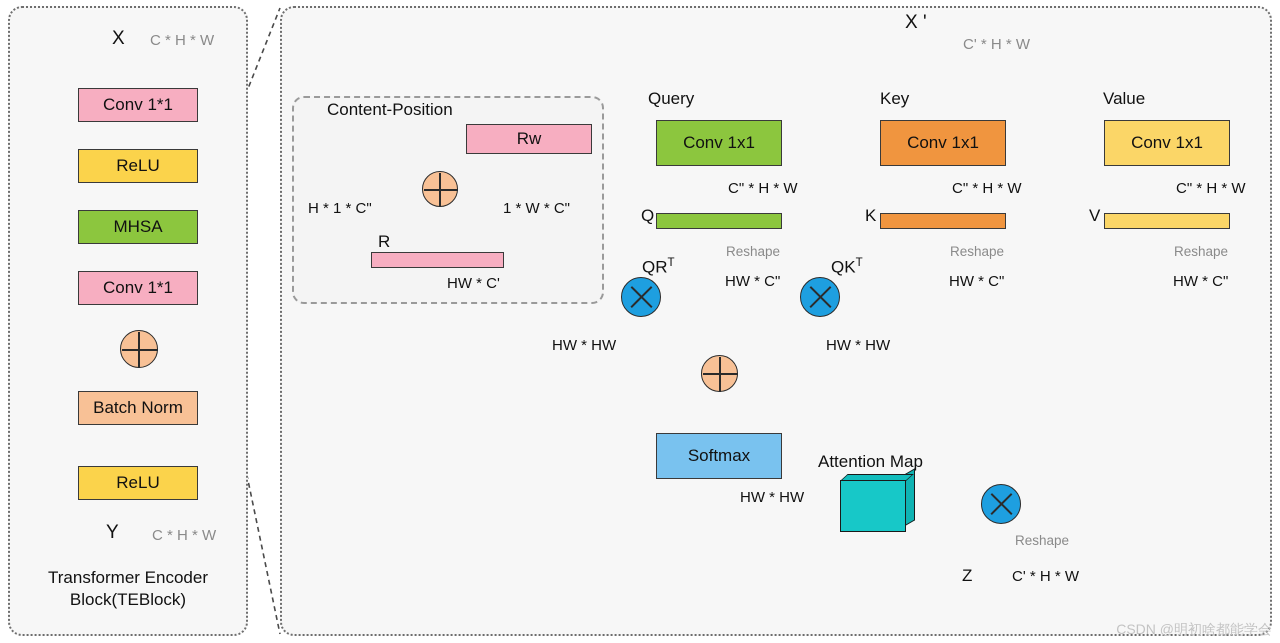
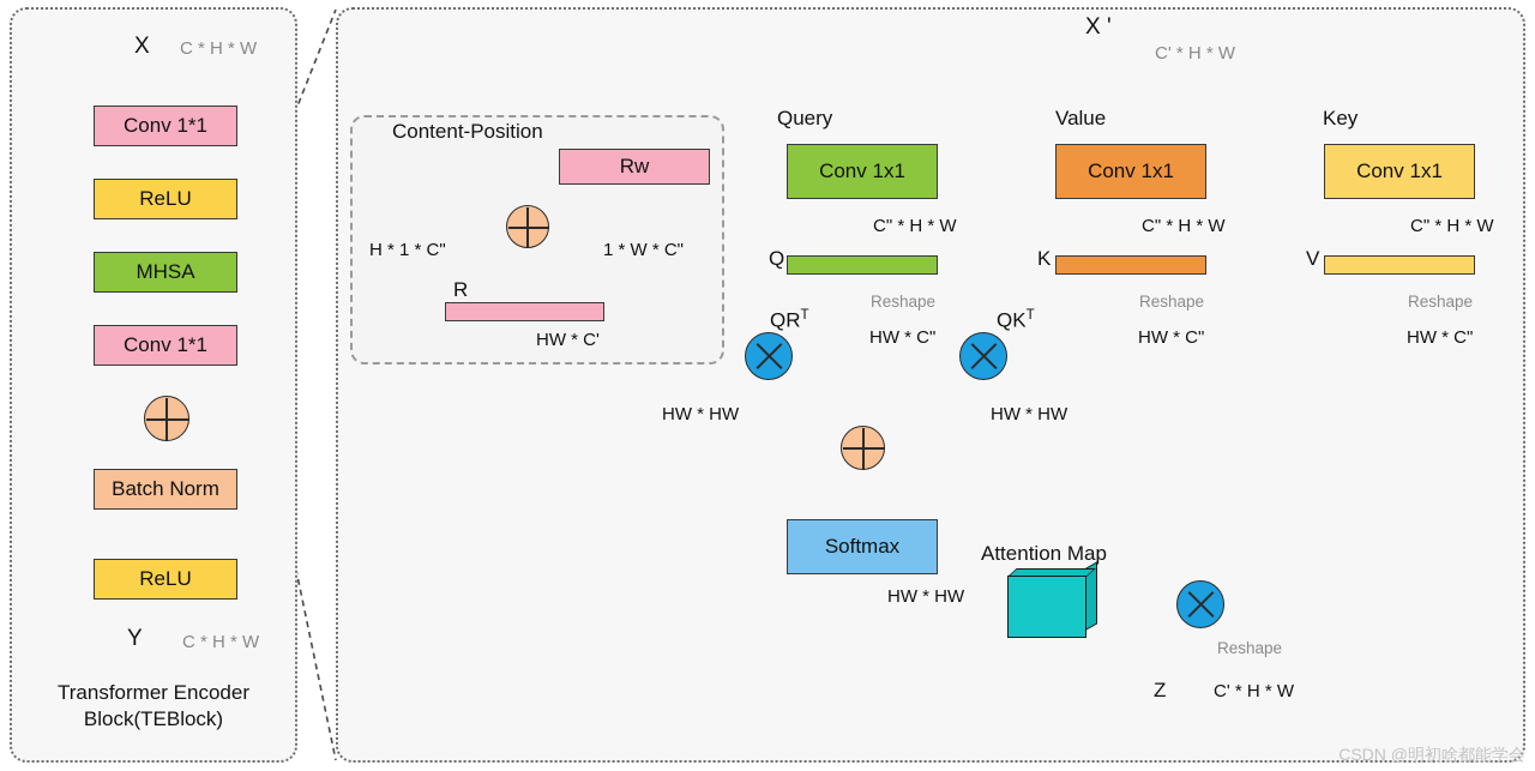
  X
  C * H * W
  Conv 1*1
  ReLU
  MHSA
  Conv 1*1
  Batch Norm
  ReLU
  Y
  C * H * W
  Transformer Encoder
  Block(TEBlock)
  X '
  C' * H * W
  Content-Position
  Rw
  H * 1 * C"
  1 * W * C"
  R
  HW * C'
  Query
  Conv 1x1
  C" * H * W
  Q
  Reshape
  HW * C"
- Key
+ Value
  Conv 1x1
  C" * H * W
  K
  Reshape
  HW * C"
- Value
+ Key
  Conv 1x1
  C" * H * W
  V
  Reshape
  HW * C"
  QRT
  QKT
  HW * HW
  HW * HW
  Softmax
  HW * HW
  Attention Map
  Reshape
  Z
  C' * H * W
  CSDN @明初啥都能学会
